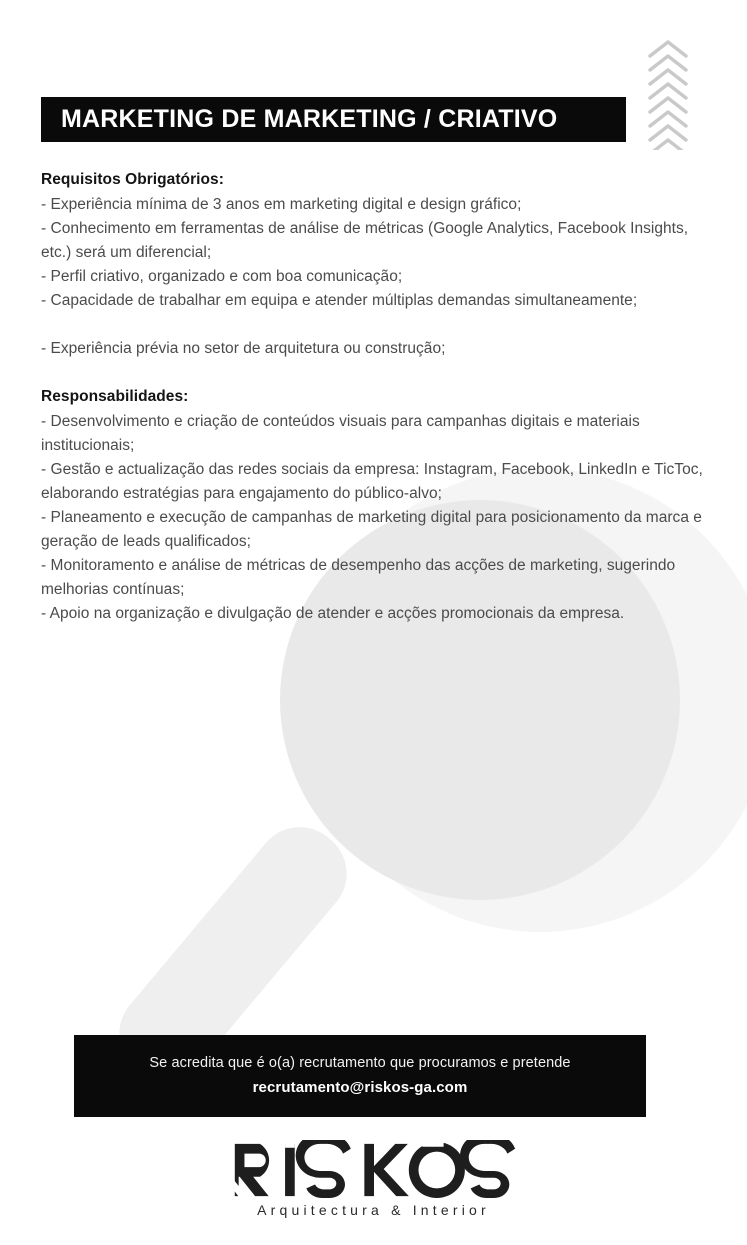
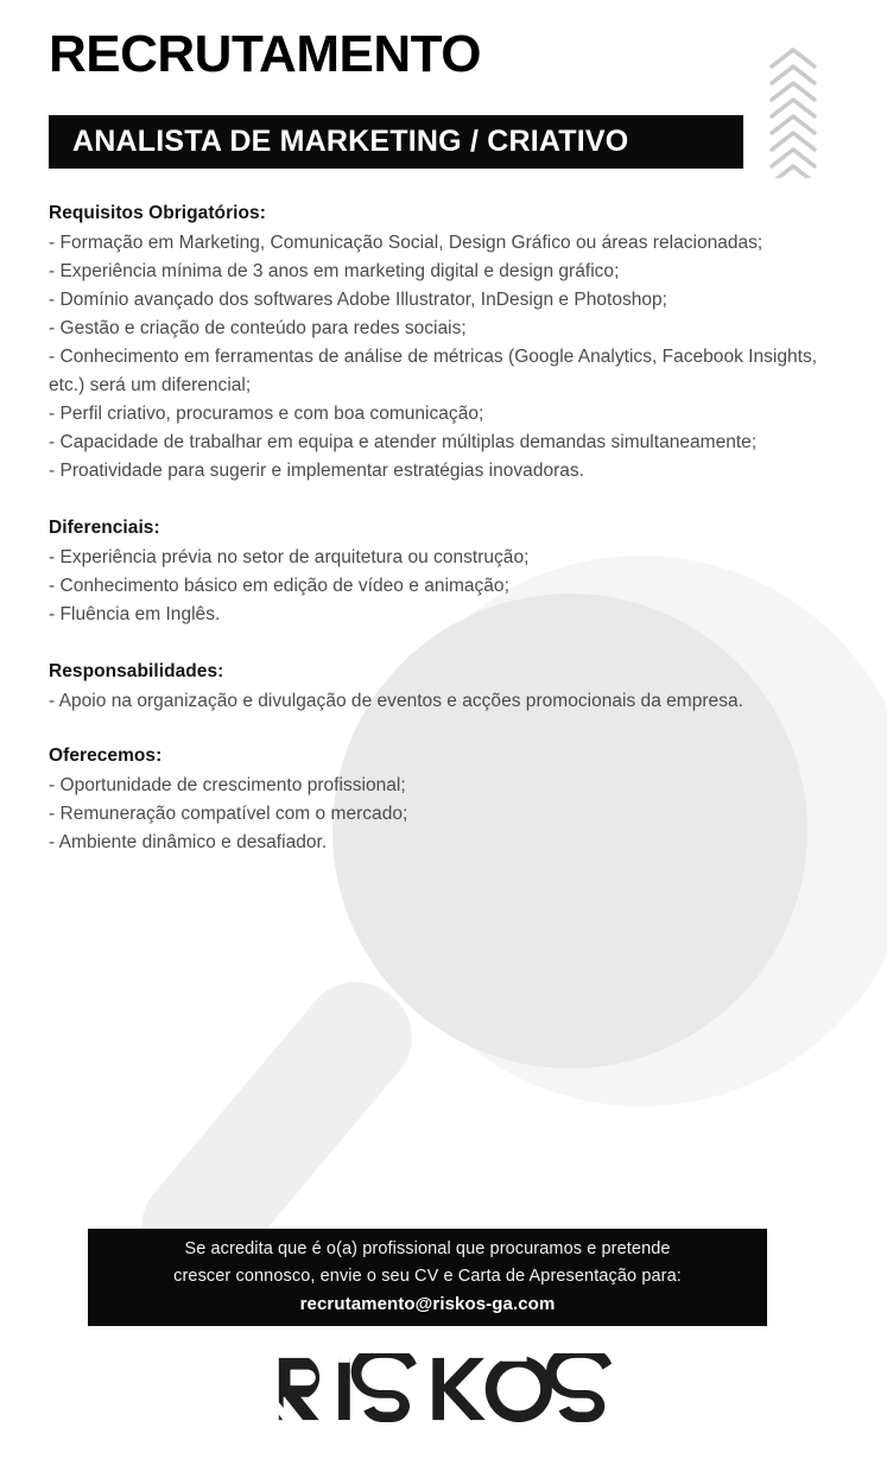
+ RECRUTAMENTO
- MARKETING DE MARKETING / CRIATIVO
+ ANALISTA DE MARKETING / CRIATIVO
  Requisitos Obrigatórios:
+ - Formação em Marketing, Comunicação Social, Design Gráfico ou áreas relacionadas;
  - Experiência mínima de 3 anos em marketing digital e design gráfico;
+ - Domínio avançado dos softwares Adobe Illustrator, InDesign e Photoshop;
+ - Gestão e criação de conteúdo para redes sociais;
  - Conhecimento em ferramentas de análise de métricas (Google Analytics, Facebook Insights, etc.) será um diferencial;
- - Perfil criativo, organizado e com boa comunicação;
+ - Perfil criativo, procuramos e com boa comunicação;
  - Capacidade de trabalhar em equipa e atender múltiplas demandas simultaneamente;
+ - Proatividade para sugerir e implementar estratégias inovadoras.
+ Diferenciais:
  - Experiência prévia no setor de arquitetura ou construção;
+ - Conhecimento básico em edição de vídeo e animação;
+ - Fluência em Inglês.
  Responsabilidades:
- - Desenvolvimento e criação de conteúdos visuais para campanhas digitais e materiais institucionais;
- - Gestão e actualização das redes sociais da empresa: Instagram, Facebook, LinkedIn e TicToc, elaborando estratégias para engajamento do público-alvo;
- - Planeamento e execução de campanhas de marketing digital para posicionamento da marca e geração de leads qualificados;
- - Monitoramento e análise de métricas de desempenho das acções de marketing, sugerindo melhorias contínuas;
- - Apoio na organização e divulgação de atender e acções promocionais da empresa.
+ - Apoio na organização e divulgação de eventos e acções promocionais da empresa.
+ Oferecemos:
+ - Oportunidade de crescimento profissional;
+ - Remuneração compatível com o mercado;
+ - Ambiente dinâmico e desafiador.
- Se acredita que é o(a) recrutamento que procuramos e pretende
+ Se acredita que é o(a) profissional que procuramos e pretende
+ crescer connosco, envie o seu CV e Carta de Apresentação para:
  recrutamento@riskos-ga.com
- Arquitectura & Interior
